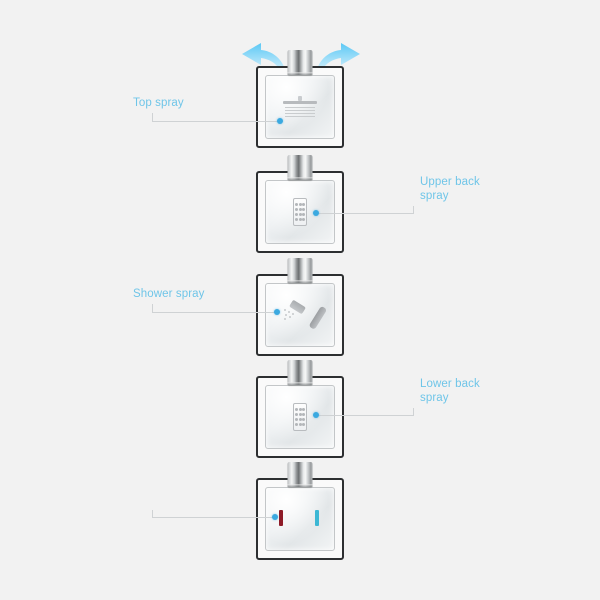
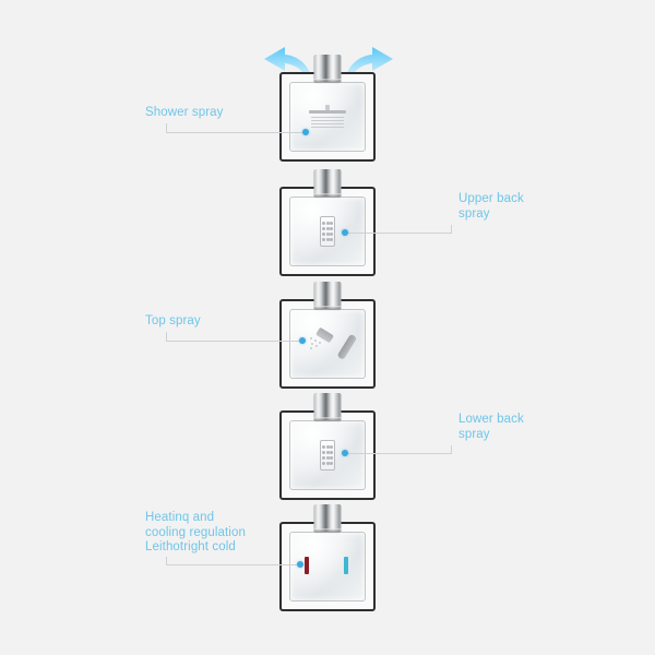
- Top spray
+ Shower spray
  Upper back
  spray
- Shower spray
+ Top spray
  Lower back
  spray
+ Heatinq and
+ cooling regulation
+ Leithotright cold
